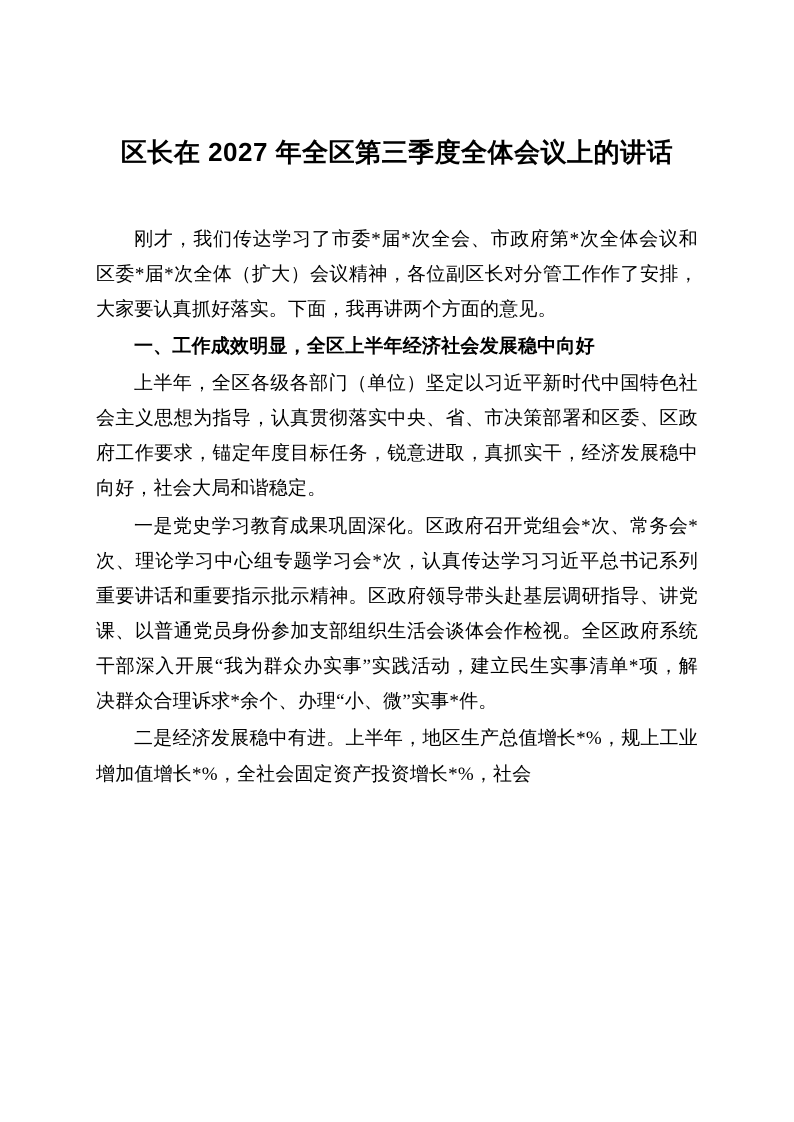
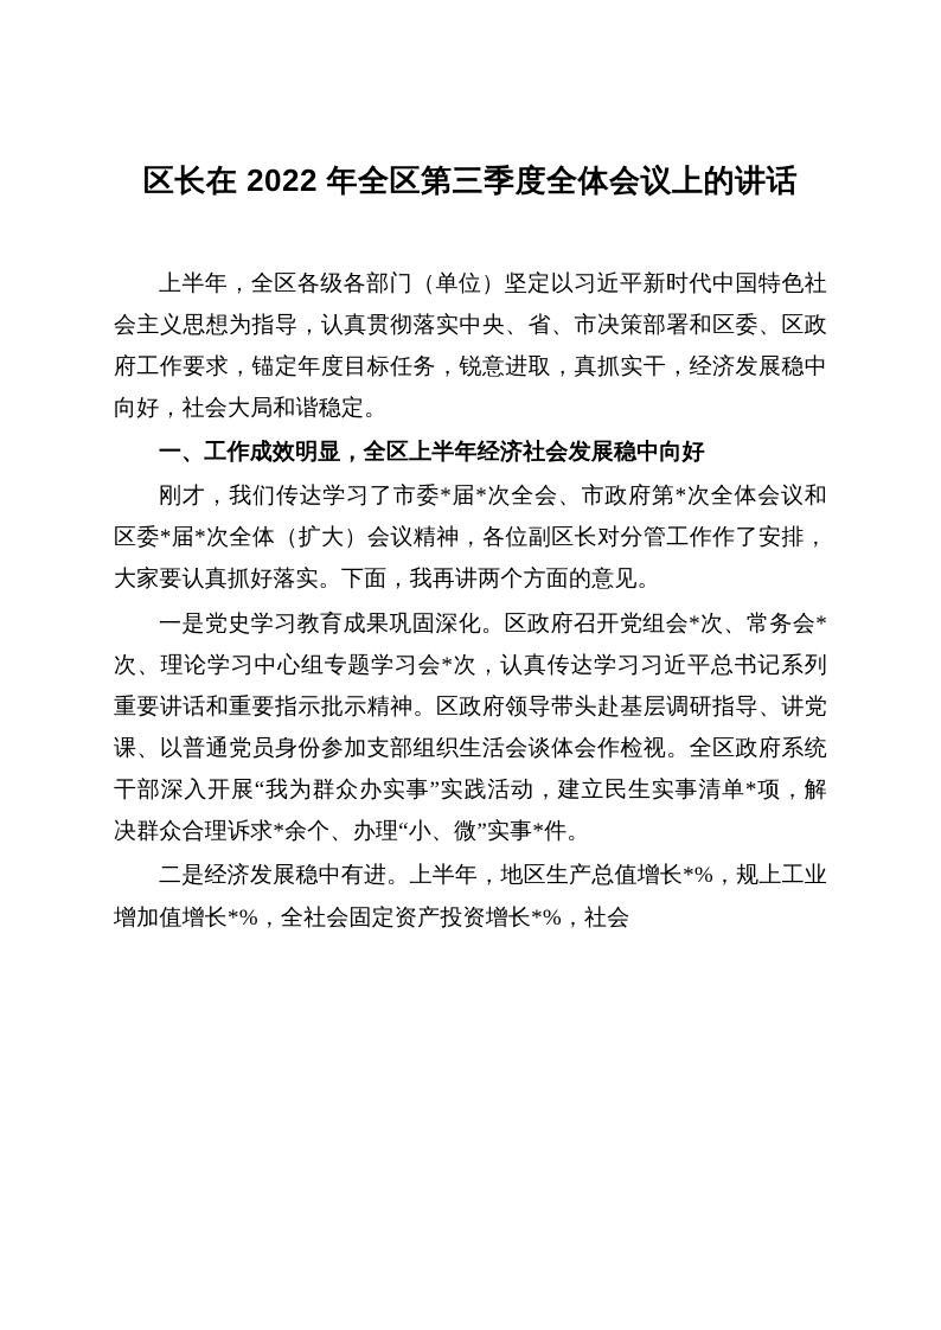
- 区长在 2027 年全区第三季度全体会议上的讲话
+ 区长在 2022 年全区第三季度全体会议上的讲话
- 刚才，我们传达学习了市委*届*次全会、市政府第*次全体会议和区委*届*次全体（扩大）会议精神，各位副区长对分管工作作了安排，大家要认真抓好落实。下面，我再讲两个方面的意见。
+ 上半年，全区各级各部门（单位）坚定以习近平新时代中国特色社会主义思想为指导，认真贯彻落实中央、省、市决策部署和区委、区政府工作要求，锚定年度目标任务，锐意进取，真抓实干，经济发展稳中向好，社会大局和谐稳定。
  一、工作成效明显，全区上半年经济社会发展稳中向好
- 上半年，全区各级各部门（单位）坚定以习近平新时代中国特色社会主义思想为指导，认真贯彻落实中央、省、市决策部署和区委、区政府工作要求，锚定年度目标任务，锐意进取，真抓实干，经济发展稳中向好，社会大局和谐稳定。
+ 刚才，我们传达学习了市委*届*次全会、市政府第*次全体会议和区委*届*次全体（扩大）会议精神，各位副区长对分管工作作了安排，大家要认真抓好落实。下面，我再讲两个方面的意见。
  一是党史学习教育成果巩固深化。区政府召开党组会*次、常务会*次、理论学习中心组专题学习会*次，认真传达学习习近平总书记系列重要讲话和重要指示批示精神。区政府领导带头赴基层调研指导、讲党课、以普通党员身份参加支部组织生活会谈体会作检视。全区政府系统干部深入开展“我为群众办实事”实践活动，建立民生实事清单*项，解决群众合理诉求*余个、办理“小、微”实事*件。
  二是经济发展稳中有进。上半年，地区生产总值增长*%，规上工业增加值增长*%，全社会固定资产投资增长*%，社会
